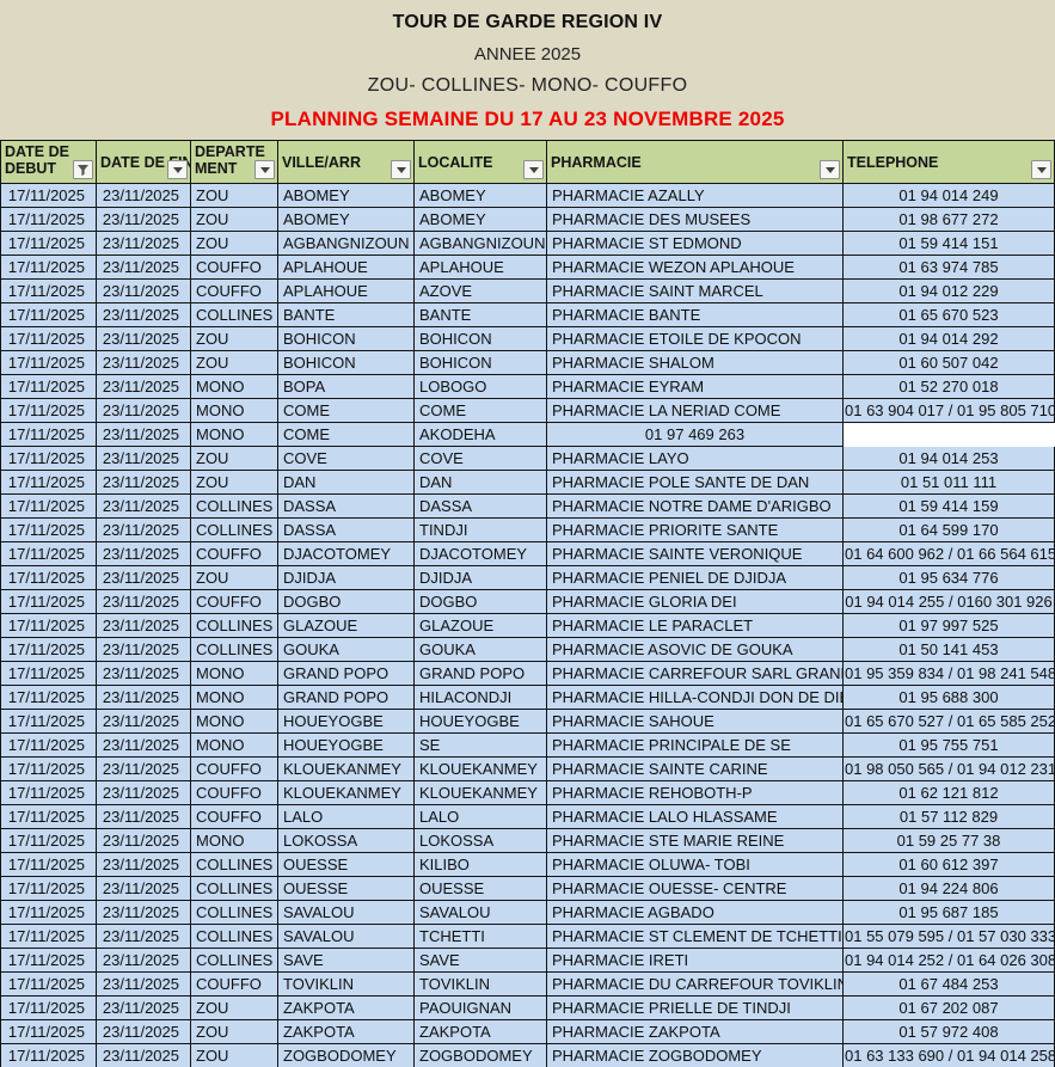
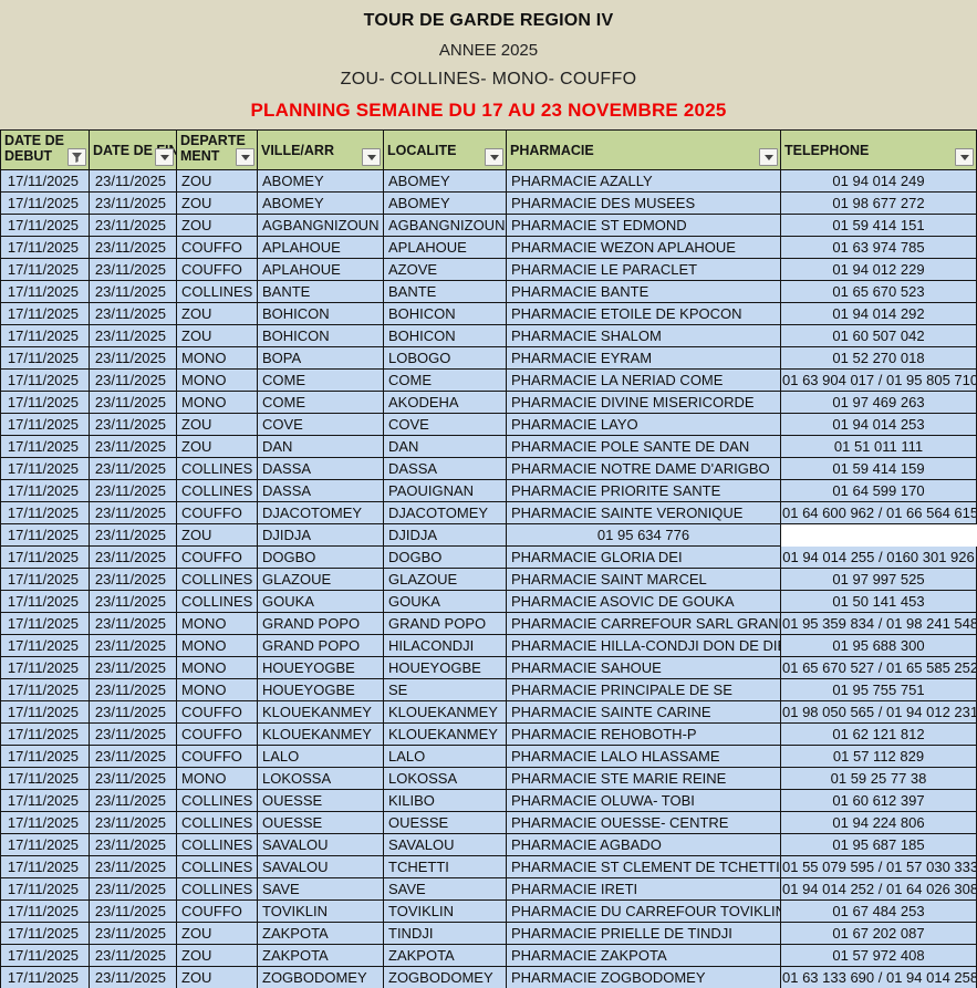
  TOUR DE GARDE REGION IV
  ANNEE 2025
  ZOU- COLLINES- MONO- COUFFO
  PLANNING SEMAINE DU 17 AU 23 NOVEMBRE 2025
  DATE DE DEBUT
  DATE DEN
  DEPARTEMENT
  VILLE/ARR
  LOCALITE
  PHARMACIE
  TELEPHONE
  17/11/2025
  23/11/2025
  ZOU
  ABOMEY
  ABOMEY
  PHARMACIE AZALLY
  01 94 014 249
  17/11/2025
  23/11/2025
  ZOU
  ABOMEY
  ABOMEY
  PHARMACIE DES MUSEES
  01 98 677 272
  17/11/2025
  23/11/2025
  ZOU
  AGBANGNIZOUN
  AGBANGNIZOUN
  PHARMACIE ST EDMOND
  01 59 414 151
  17/11/2025
  23/11/2025
  COUFFO
  APLAHOUE
  APLAHOUE
  PHARMACIE WEZON APLAHOUE
  01 63 974 785
  17/11/2025
  23/11/2025
  COUFFO
  APLAHOUE
  AZOVE
- PHARMACIE SAINT MARCEL
+ PHARMACIE LE PARACLET
  01 94 012 229
  17/11/2025
  23/11/2025
  COLLINES
  BANTE
  BANTE
  PHARMACIE BANTE
  01 65 670 523
  17/11/2025
  23/11/2025
  ZOU
  BOHICON
  BOHICON
  PHARMACIE ETOILE DE KPOCON
  01 94 014 292
  17/11/2025
  23/11/2025
  ZOU
  BOHICON
  BOHICON
  PHARMACIE SHALOM
  01 60 507 042
  17/11/2025
  23/11/2025
  MONO
  BOPA
  LOBOGO
  PHARMACIE EYRAM
  01 52 270 018
  17/11/2025
  23/11/2025
  MONO
  COME
  COME
  PHARMACIE LA NERIAD COME
  01 63 904 017 / 01 95 805 710
  17/11/2025
  23/11/2025
  MONO
  COME
  AKODEHA
+ PHARMACIE DIVINE MISERICORDE
  01 97 469 263
  17/11/2025
  23/11/2025
  ZOU
  COVE
  COVE
  PHARMACIE LAYO
  01 94 014 253
  17/11/2025
  23/11/2025
  ZOU
  DAN
  DAN
  PHARMACIE POLE SANTE DE DAN
  01 51 011 111
  17/11/2025
  23/11/2025
  COLLINES
  DASSA
  DASSA
  PHARMACIE NOTRE DAME D'ARIGBO
  01 59 414 159
  17/11/2025
  23/11/2025
  COLLINES
  DASSA
- TINDJI
+ PAOUIGNAN
  PHARMACIE PRIORITE SANTE
  01 64 599 170
  17/11/2025
  23/11/2025
  COUFFO
  DJACOTOMEY
  DJACOTOMEY
  PHARMACIE SAINTE VERONIQUE
  01 64 600 962 / 01 66 564 615
  17/11/2025
  23/11/2025
  ZOU
  DJIDJA
  DJIDJA
- PHARMACIE PENIEL DE DJIDJA
  01 95 634 776
  17/11/2025
  23/11/2025
  COUFFO
  DOGBO
  DOGBO
  PHARMACIE GLORIA DEI
  01 94 014 255 / 0160 301 926
  17/11/2025
  23/11/2025
  COLLINES
  GLAZOUE
  GLAZOUE
- PHARMACIE LE PARACLET
+ PHARMACIE SAINT MARCEL
  01 97 997 525
  17/11/2025
  23/11/2025
  COLLINES
  GOUKA
  GOUKA
  PHARMACIE ASOVIC DE GOUKA
  01 50 141 453
  17/11/2025
  23/11/2025
  MONO
  GRAND POPO
  GRAND POPO
  PHARMACIE CARREFOUR SARL GRAN
  01 95 359 834 / 01 98 241 548
  17/11/2025
  23/11/2025
  MONO
  GRAND POPO
  HILACONDJI
  PHARMACIE HILLA-CONDJI DON DE DI
  01 95 688 300
  17/11/2025
  23/11/2025
  MONO
  HOUEYOGBE
  HOUEYOGBE
  PHARMACIE SAHOUE
  01 65 670 527 / 01 65 585 252
  17/11/2025
  23/11/2025
  MONO
  HOUEYOGBE
  SE
  PHARMACIE PRINCIPALE DE SE
  01 95 755 751
  17/11/2025
  23/11/2025
  COUFFO
  KLOUEKANMEY
  KLOUEKANMEY
  PHARMACIE SAINTE CARINE
  01 98 050 565 / 01 94 012 231
  17/11/2025
  23/11/2025
  COUFFO
  KLOUEKANMEY
  KLOUEKANMEY
  PHARMACIE REHOBOTH-P
  01 62 121 812
  17/11/2025
  23/11/2025
  COUFFO
  LALO
  LALO
  PHARMACIE LALO HLASSAME
  01 57 112 829
  17/11/2025
  23/11/2025
  MONO
  LOKOSSA
  LOKOSSA
  PHARMACIE STE MARIE REINE
  01 59 25 77 38
  17/11/2025
  23/11/2025
  COLLINES
  OUESSE
  KILIBO
  PHARMACIE OLUWA- TOBI
  01 60 612 397
  17/11/2025
  23/11/2025
  COLLINES
  OUESSE
  OUESSE
  PHARMACIE OUESSE- CENTRE
  01 94 224 806
  17/11/2025
  23/11/2025
  COLLINES
  SAVALOU
  SAVALOU
  PHARMACIE AGBADO
  01 95 687 185
  17/11/2025
  23/11/2025
  COLLINES
  SAVALOU
  TCHETTI
  PHARMACIE ST CLEMENT DE TCHETTI
  01 55 079 595 / 01 57 030 333
  17/11/2025
  23/11/2025
  COLLINES
  SAVE
  SAVE
  PHARMACIE IRETI
  01 94 014 252 / 01 64 026 308
  17/11/2025
  23/11/2025
  COUFFO
  TOVIKLIN
  TOVIKLIN
  PHARMACIE DU CARREFOUR TOVIKLI
  01 67 484 253
  17/11/2025
  23/11/2025
  ZOU
  ZAKPOTA
- PAOUIGNAN
+ TINDJI
  PHARMACIE PRIELLE DE TINDJI
  01 67 202 087
  17/11/2025
  23/11/2025
  ZOU
  ZAKPOTA
  ZAKPOTA
  PHARMACIE ZAKPOTA
  01 57 972 408
  17/11/2025
  23/11/2025
  ZOU
  ZOGBODOMEY
  ZOGBODOMEY
  PHARMACIE ZOGBODOMEY
  01 63 133 690 / 01 94 014 258
